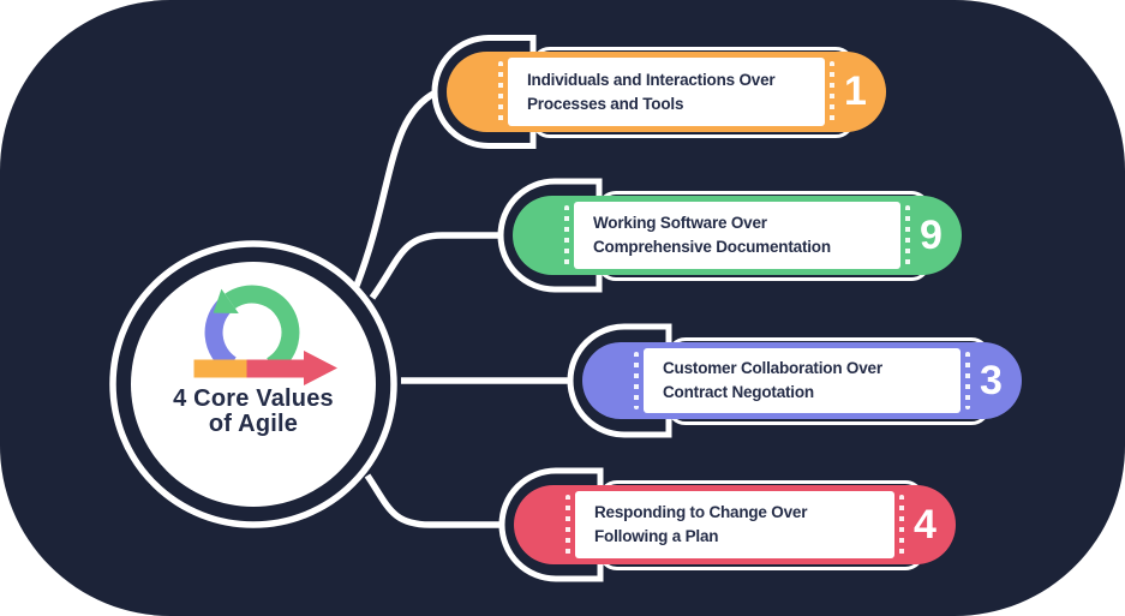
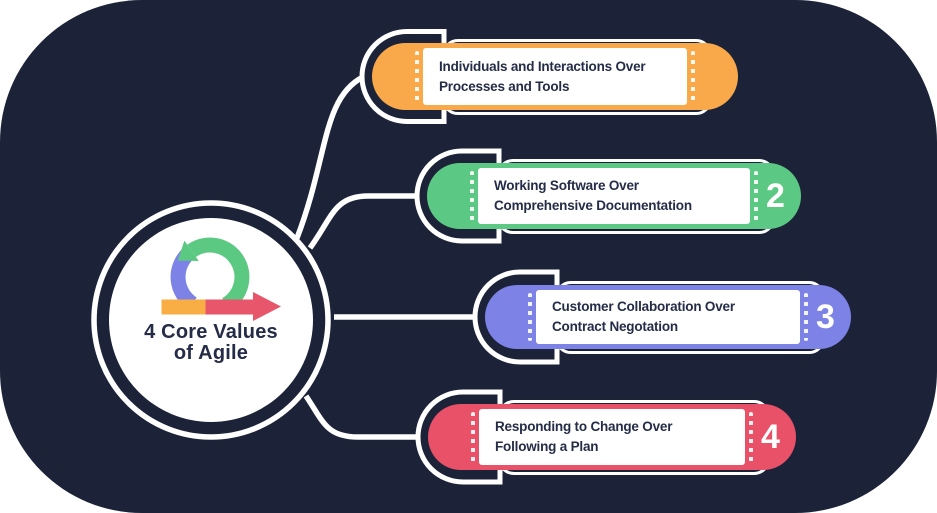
  4 Core Values
  of Agile
  Individuals and Interactions Over
  Processes and Tools
- 1
  Working Software Over
  Comprehensive Documentation
- 9
+ 2
  Customer Collaboration Over
  Contract Negotation
  3
  Responding to Change Over
  Following a Plan
  4
